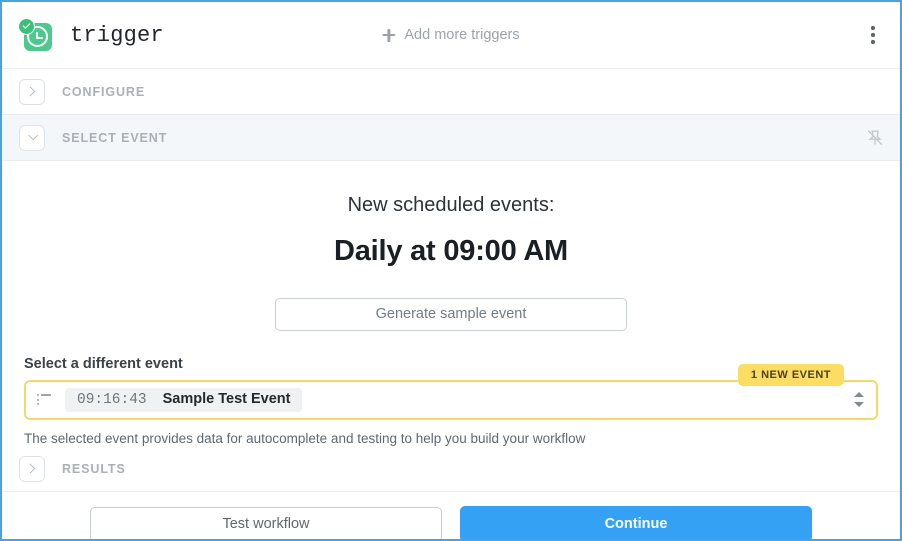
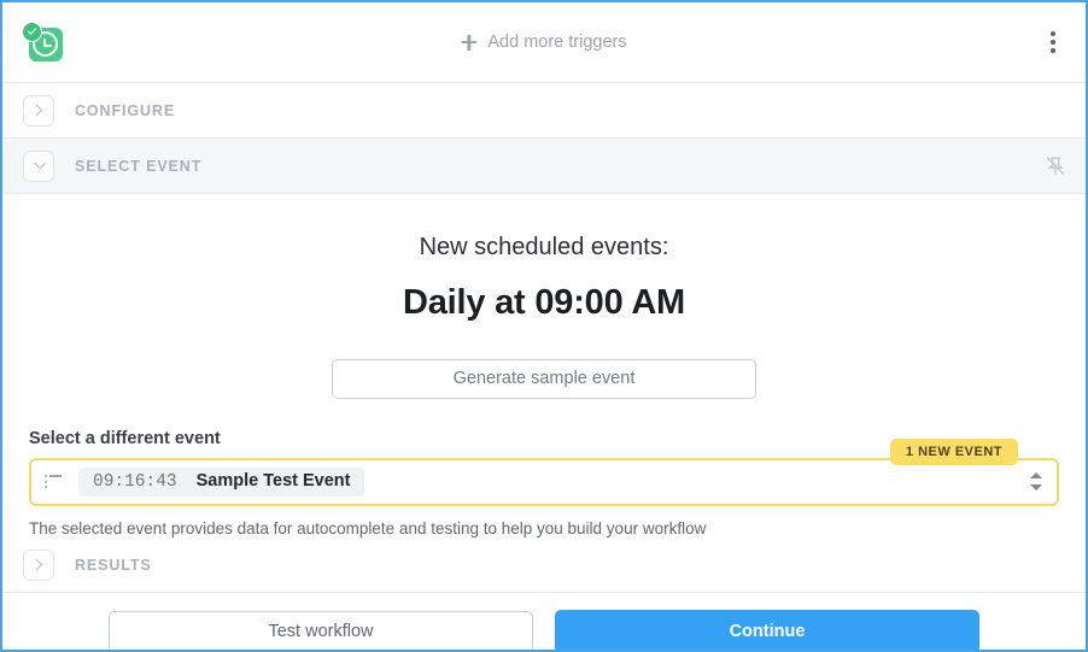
- trigger
  Add more triggers
  CONFIGURE
  SELECT EVENT
  New scheduled events:
  Daily at 09:00 AM
  Generate sample event
  Select a different event
  1 NEW EVENT
  09:16:43
  Sample Test Event
  The selected event provides data for autocomplete and testing to help you build your workflow
  RESULTS
  Test workflow
  Continue
